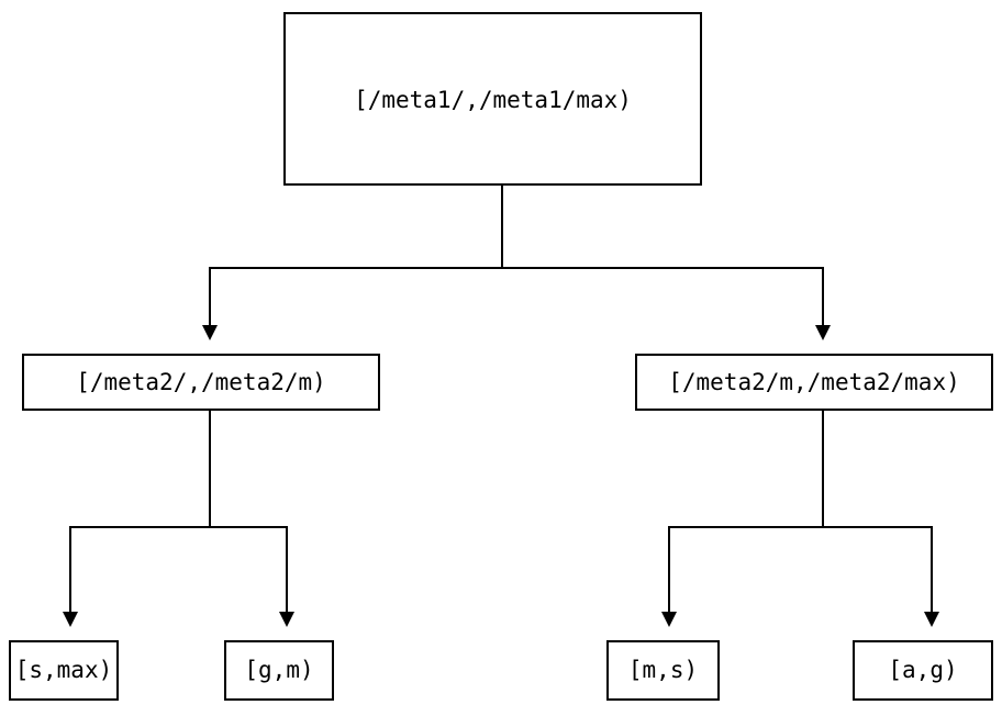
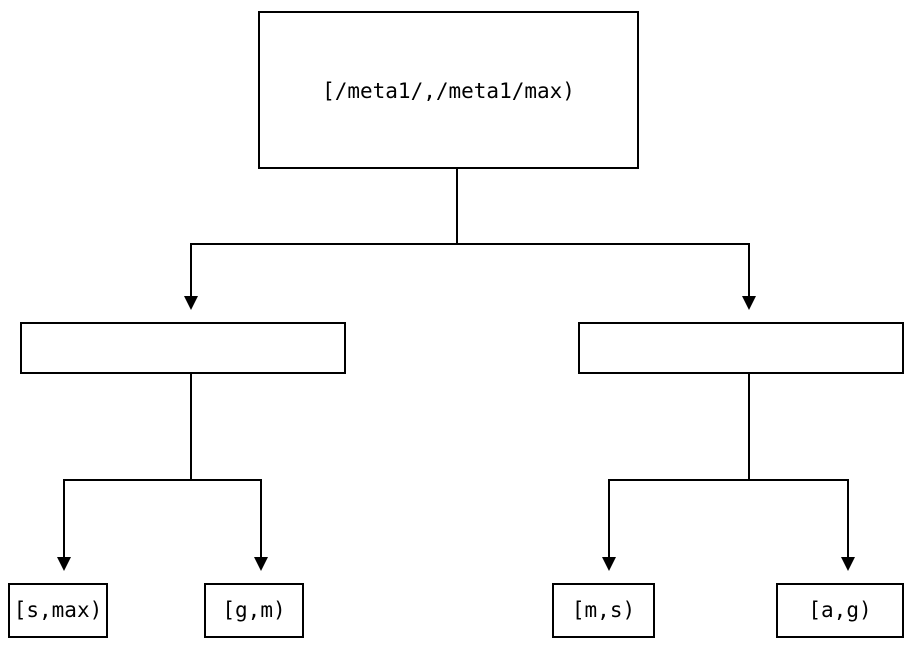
  [/meta1/,/meta1/max)
- [/meta2/,/meta2/m)
- [/meta2/m,/meta2/max)
  [s,max)
  [g,m)
  [m,s)
  [a,g)
